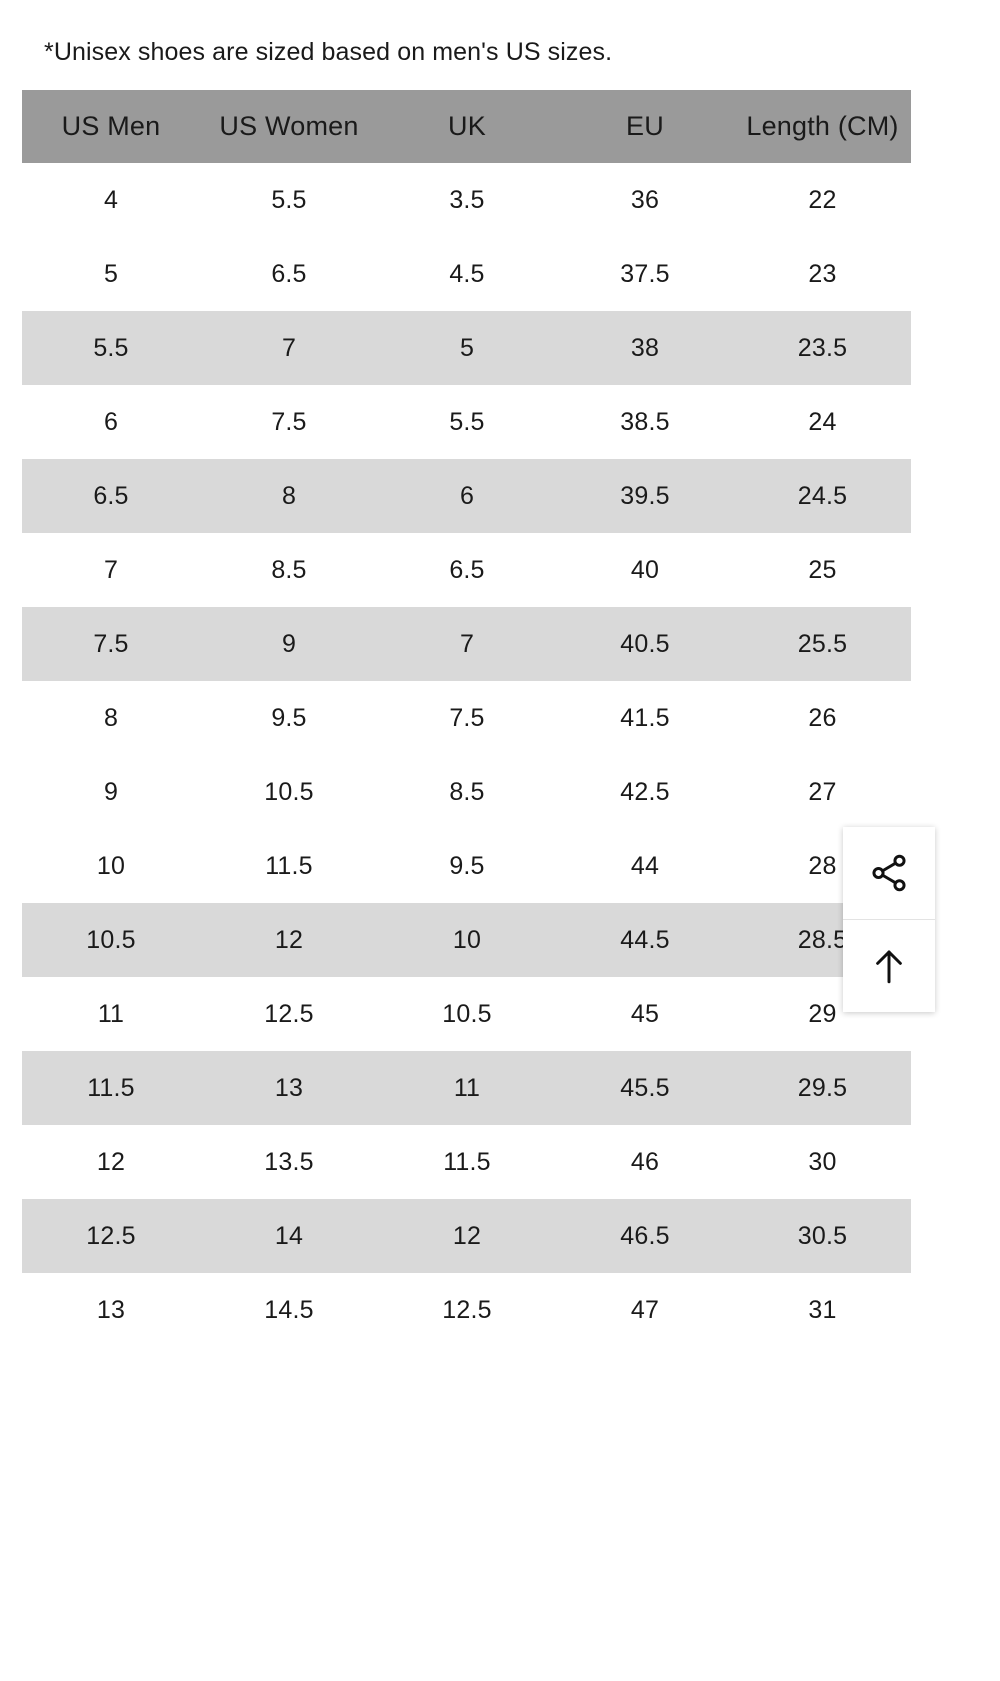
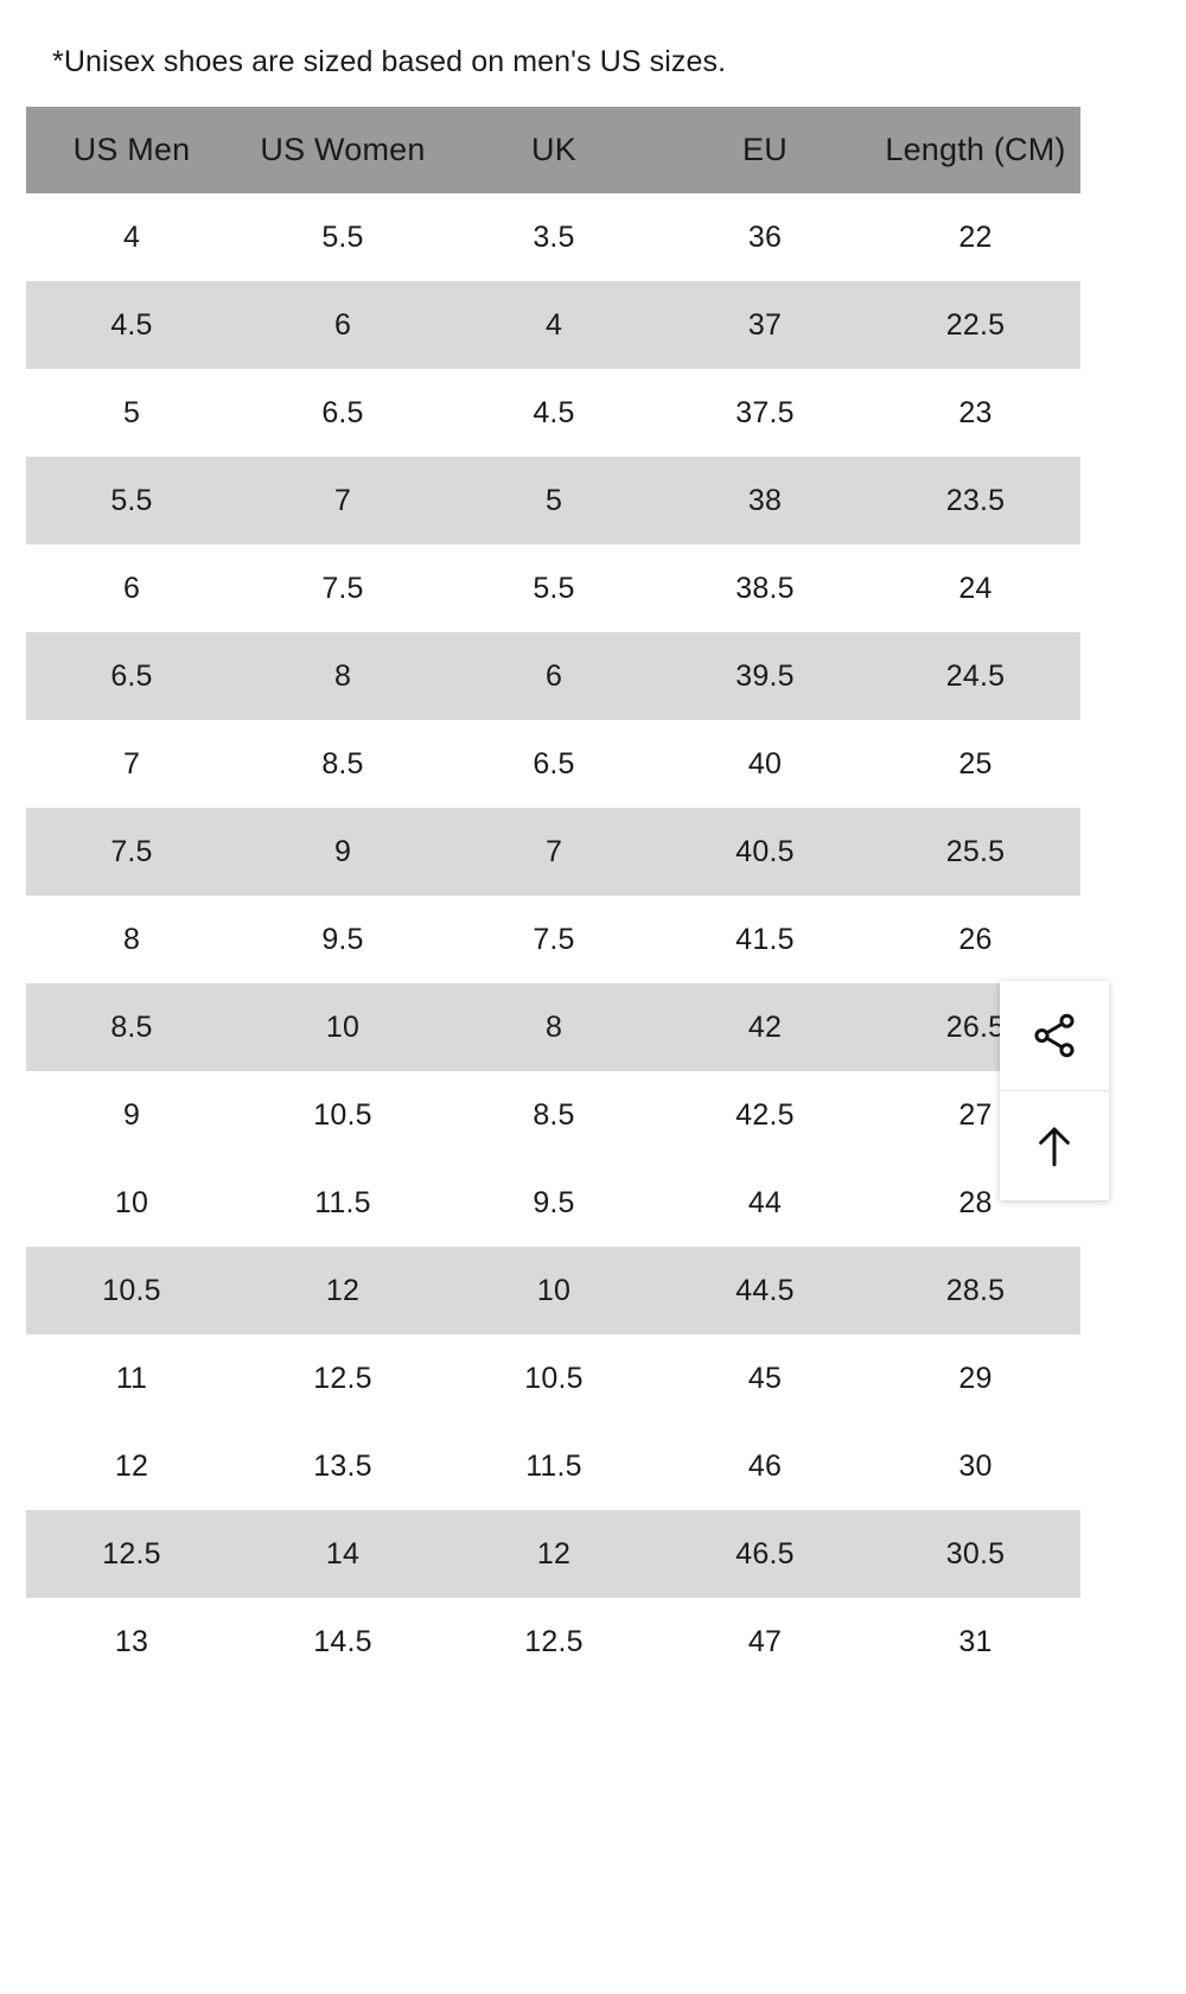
  *Unisex shoes are sized based on men's US sizes.
  US Men	US Women	UK	EU	Length (CM)
  4	5.5	3.5	36	22
+ 4.5	6	4	37	22.5
  5	6.5	4.5	37.5	23
  5.5	7	5	38	23.5
  6	7.5	5.5	38.5	24
  6.5	8	6	39.5	24.5
  7	8.5	6.5	40	25
  7.5	9	7	40.5	25.5
  8	9.5	7.5	41.5	26
+ 8.5	10	8	42	26.5
  9	10.5	8.5	42.5	27
  10	11.5	9.5	44	28
  10.5	12	10	44.5	28.5
  11	12.5	10.5	45	29
- 11.5	13	11	45.5	29.5
  12	13.5	11.5	46	30
  12.5	14	12	46.5	30.5
  13	14.5	12.5	47	31
